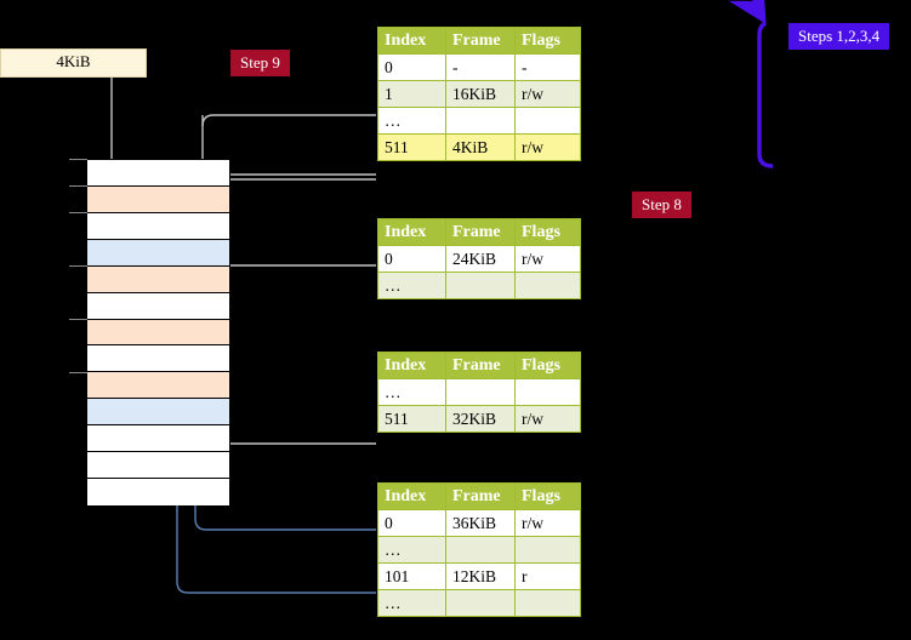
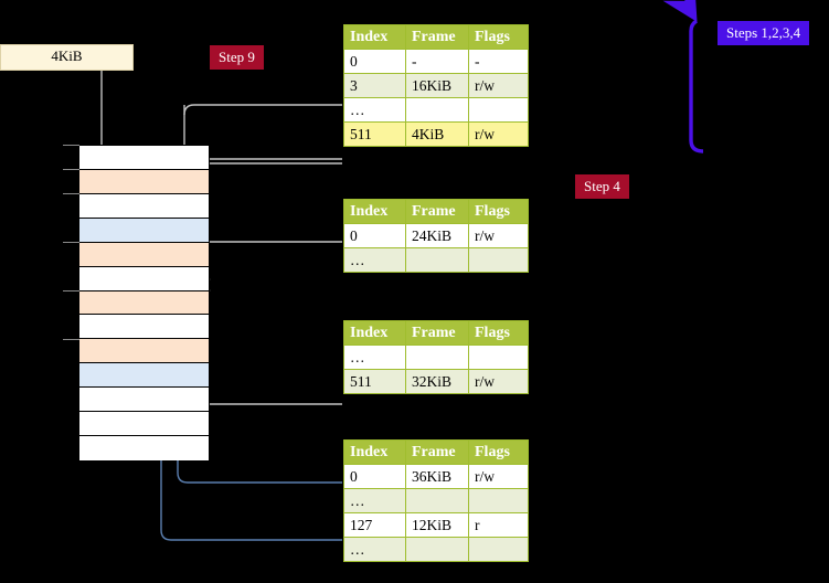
  4KiB
  Step 9
  Steps 1,2,3,4
- Step 8
+ Step 4
  Index	Frame	Flags
  0	-	-
- 1	16KiB	r/w
+ 3	16KiB	r/w
  …
  511	4KiB	r/w
  Index	Frame	Flags
  0	24KiB	r/w
  …
  Index	Frame	Flags
  …
  511	32KiB	r/w
  Index	Frame	Flags
  0	36KiB	r/w
  …
- 101	12KiB	r
+ 127	12KiB	r
  …
